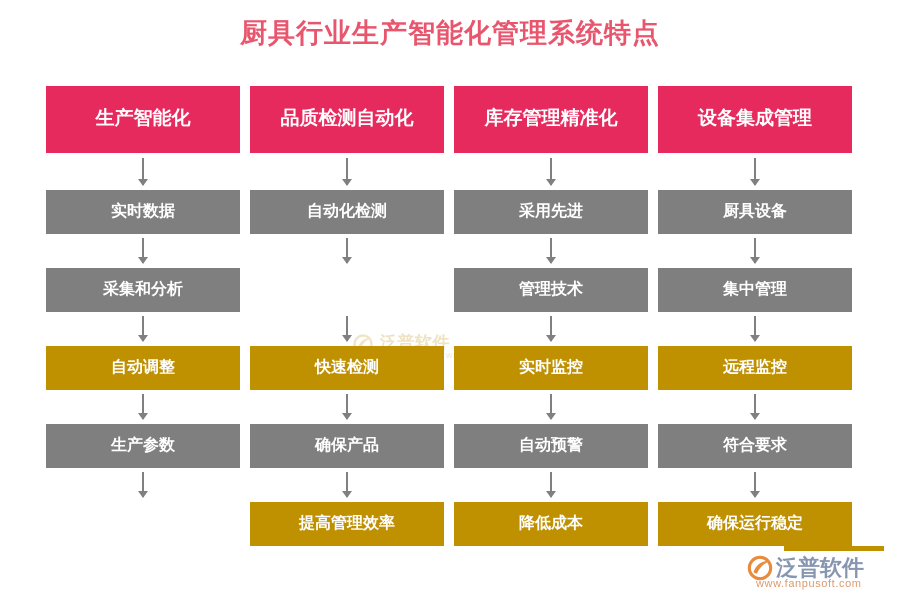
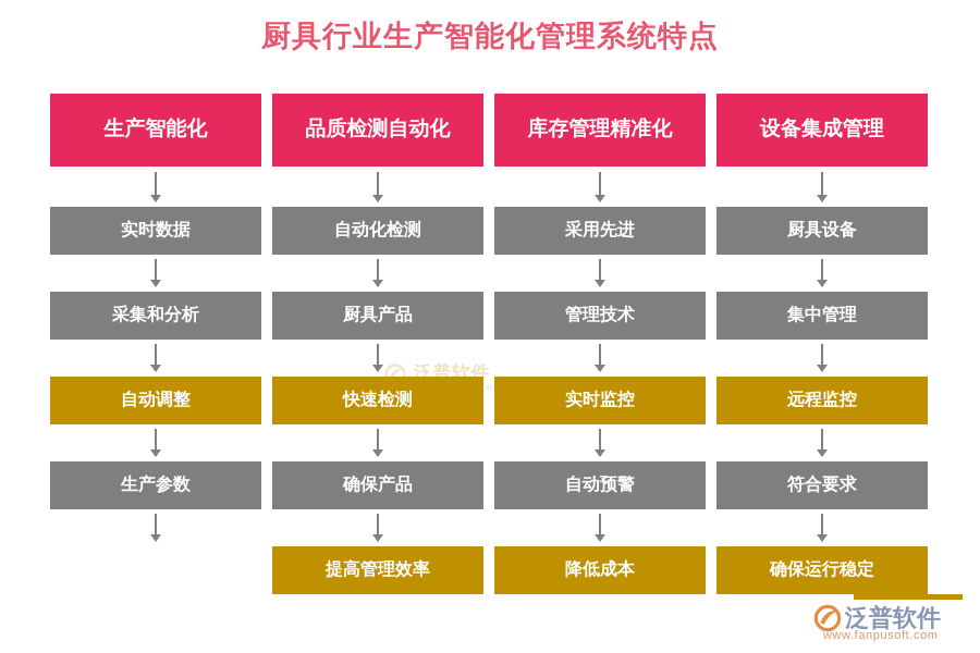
  厨具行业生产智能化管理系统特点
  泛普软件
  生产智能化
  实时数据
  采集和分析
  自动调整
  生产参数
  品质检测自动化
  自动化检测
+ 厨具产品
  快速检测
  确保产品
  提高管理效率
  库存管理精准化
  采用先进
  管理技术
  实时监控
  自动预警
  降低成本
  设备集成管理
  厨具设备
  集中管理
  远程监控
  符合要求
  确保运行稳定
  泛普软件
  www.fanpusoft.com
